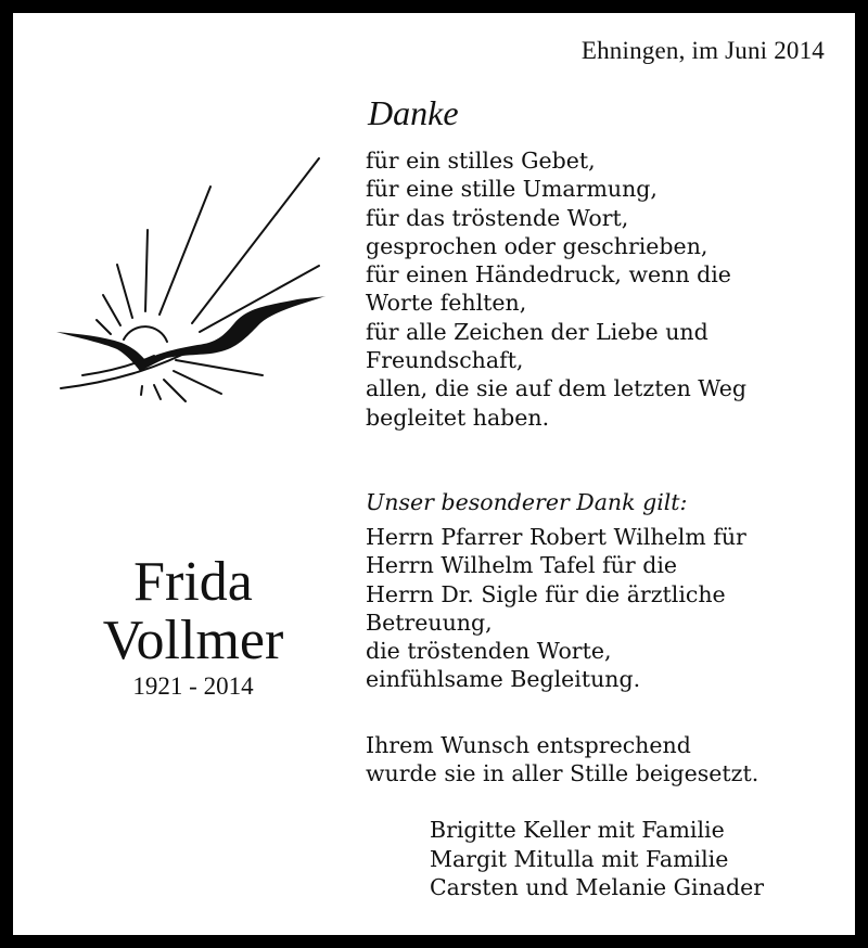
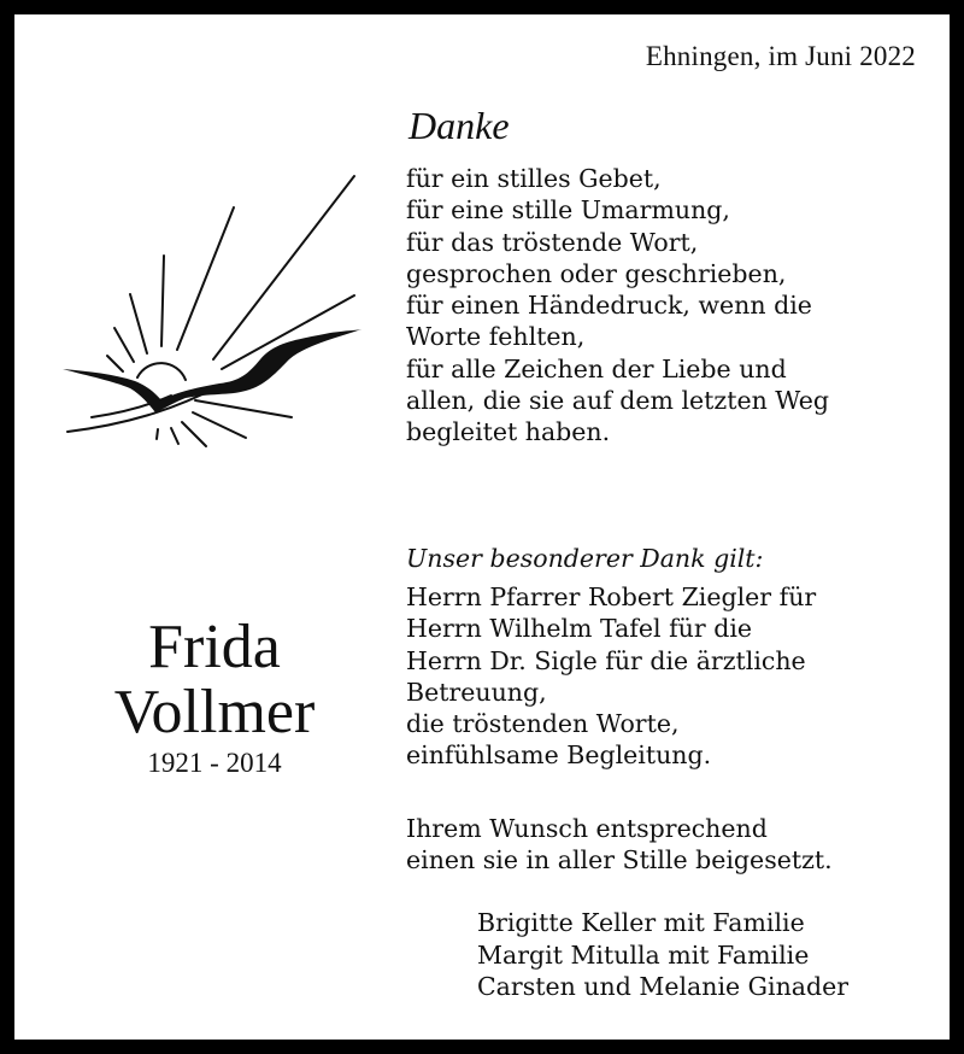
- Ehningen, im Juni 2014
+ Ehningen, im Juni 2022
  Danke
  für ein stilles Gebet,
  für eine stille Umarmung,
  für das tröstende Wort,
  gesprochen oder geschrieben,
  für einen Händedruck, wenn die
  Worte fehlten,
  für alle Zeichen der Liebe und
- Freundschaft,
  allen, die sie auf dem letzten Weg
  begleitet haben.
  Unser besonderer Dank gilt:
- Herrn Pfarrer Robert Wilhelm für
+ Herrn Pfarrer Robert Ziegler für
  Herrn Wilhelm Tafel für die
  Herrn Dr. Sigle für die ärztliche
  Betreuung,
  die tröstenden Worte,
  einfühlsame Begleitung.
  Ihrem Wunsch entsprechend
- wurde sie in aller Stille beigesetzt.
+ einen sie in aller Stille beigesetzt.
  Brigitte Keller mit Familie
  Margit Mitulla mit Familie
  Carsten und Melanie Ginader
  Frida
  Vollmer
  1921 - 2014
